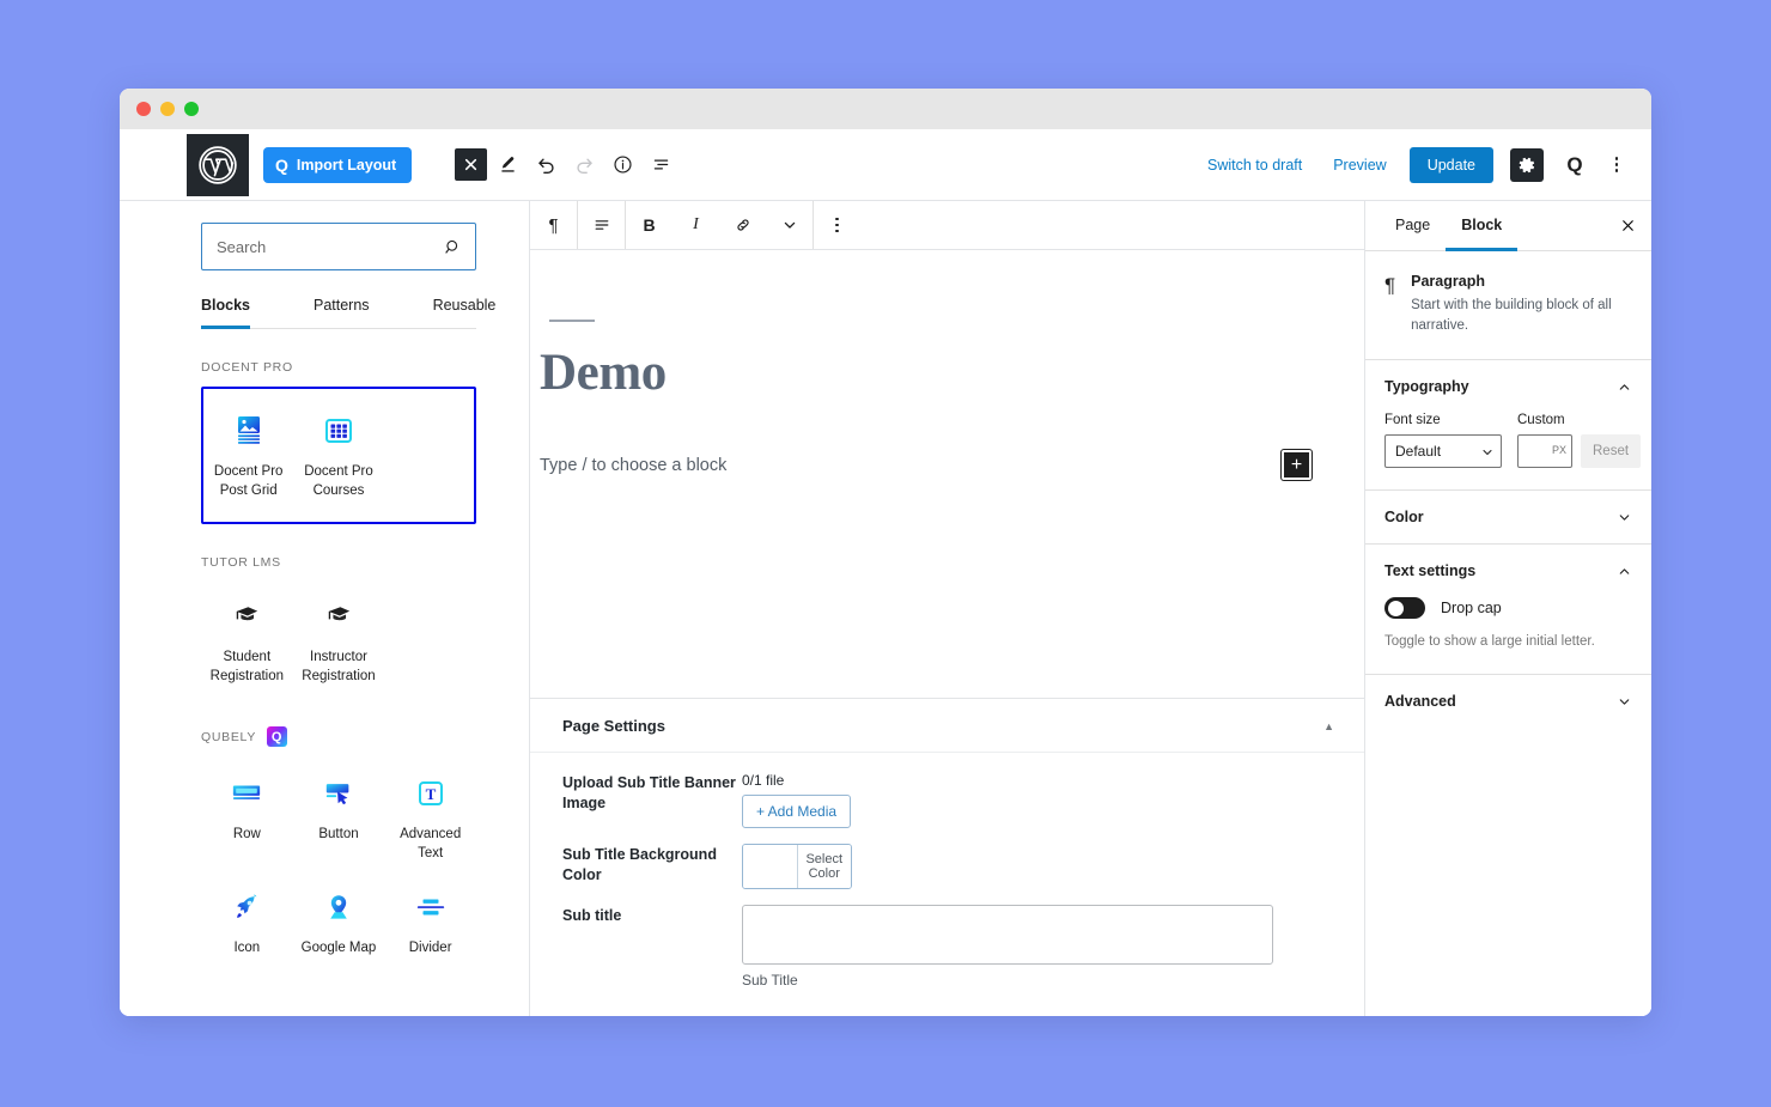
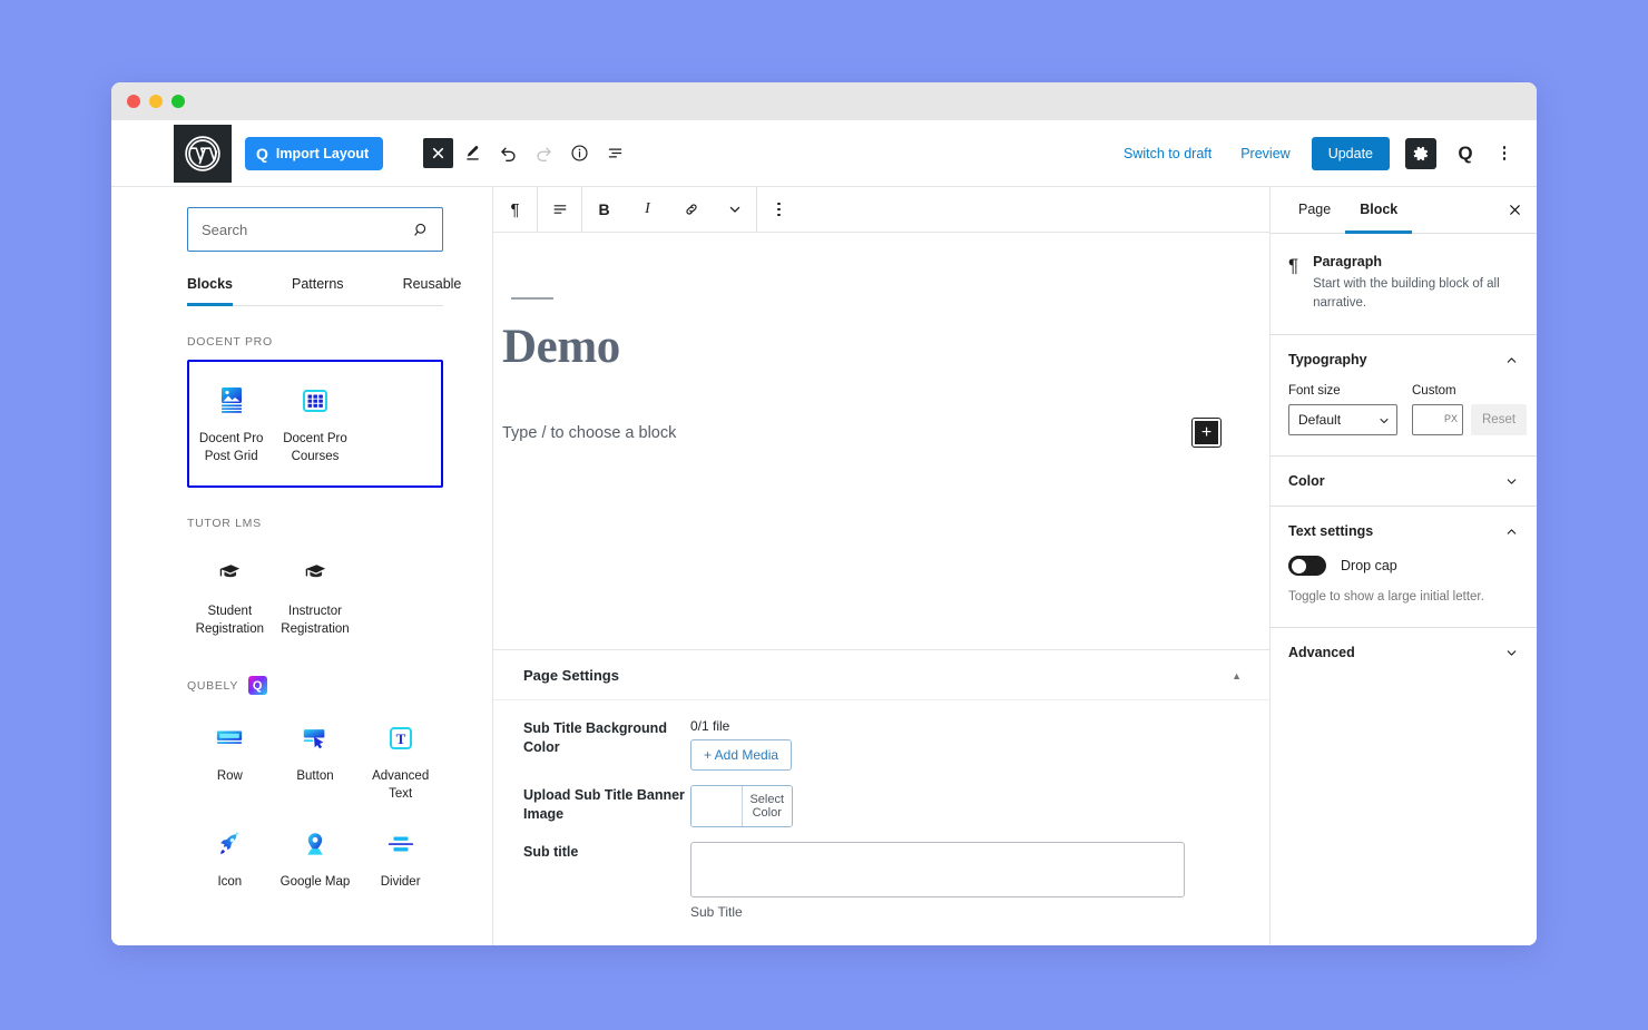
  Q
  Import Layout
  Switch to draft
  Preview
  Update
  Q
  Search
  Blocks
  Patterns
  Reusable
  DOCENT PRO
  Docent Pro Post Grid
  Docent Pro Courses
  TUTOR LMS
  Student Registration
  Instructor Registration
  QUBELY
  Q
  Row
  Button
  T
  Advanced Text
  Icon
  Google Map
  Divider
  ¶
  B
  I
  Demo
  Type / to choose a block
  +
  Page Settings
  ▲
- Upload Sub Title Banner Image
+ Sub Title Background Color
  0/1 file
  + Add Media
- Sub Title Background Color
+ Upload Sub Title Banner Image
  Select Color
  Sub title
  Sub Title
  Page
  Block
  ¶
  Paragraph
  Start with the building block of all narrative.
  Typography
  Font size
  Default
  Custom
  PX
  Reset
  Color
  Text settings
  Drop cap
  Toggle to show a large initial letter.
  Advanced
